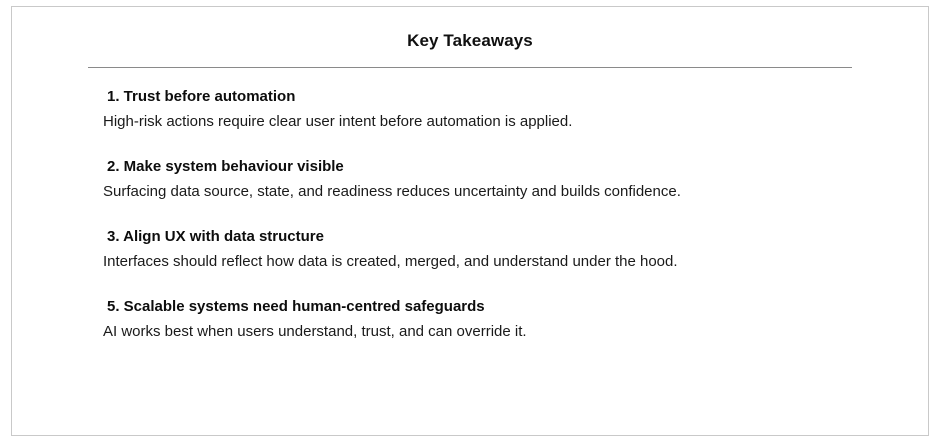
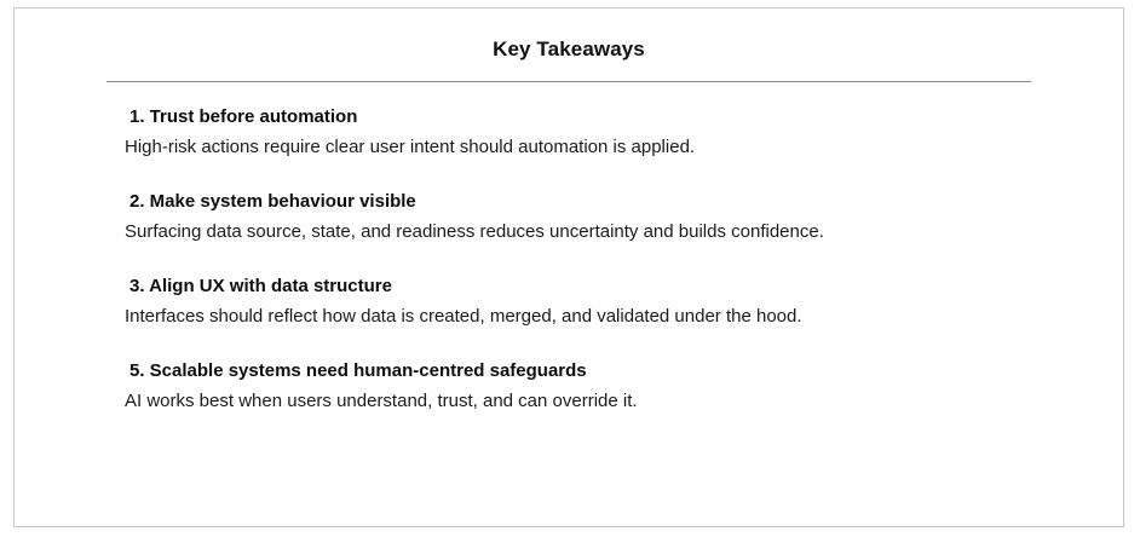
  Key Takeaways
  1. Trust before automation
- High-risk actions require clear user intent before automation is applied.
+ High-risk actions require clear user intent should automation is applied.
  2. Make system behaviour visible
  Surfacing data source, state, and readiness reduces uncertainty and builds confidence.
  3. Align UX with data structure
- Interfaces should reflect how data is created, merged, and understand under the hood.
+ Interfaces should reflect how data is created, merged, and validated under the hood.
  5. Scalable systems need human-centred safeguards
  AI works best when users understand, trust, and can override it.
